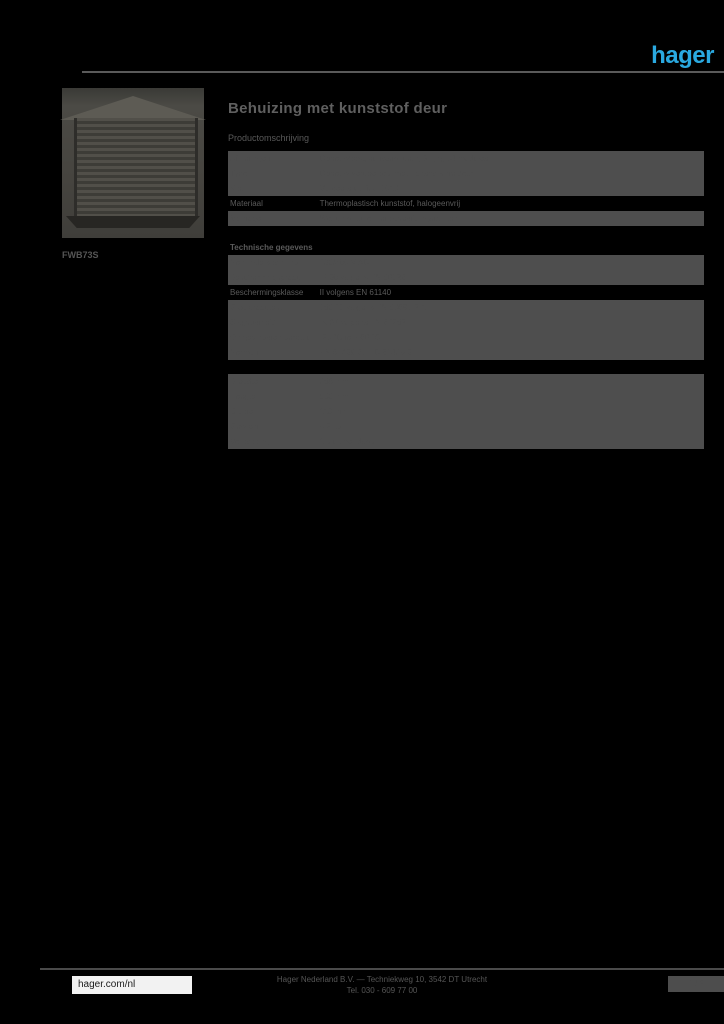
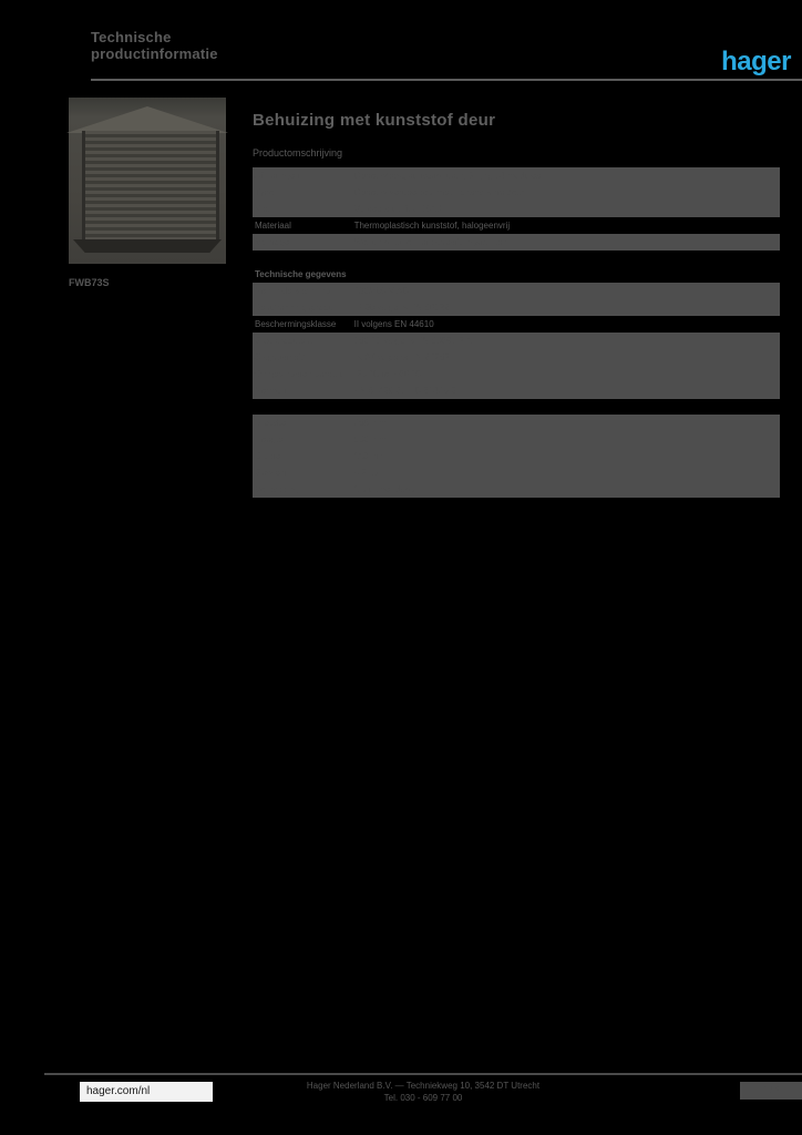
+ Technische
+ productinformatie
  hager
  FWB73S
  Behuizing met kunststof deur
  Productomschrijving
  Materiaal	Thermoplastisch kunststof, halogeenvrij
  Technische gegevens
- Beschermingsklasse	II volgens EN 61140
+ Beschermingsklasse	II volgens EN 44610
  hager.com/nl
  Hager Nederland B.V. — Techniekweg 10, 3542 DT Utrecht
  Tel. 030 - 609 77 00
